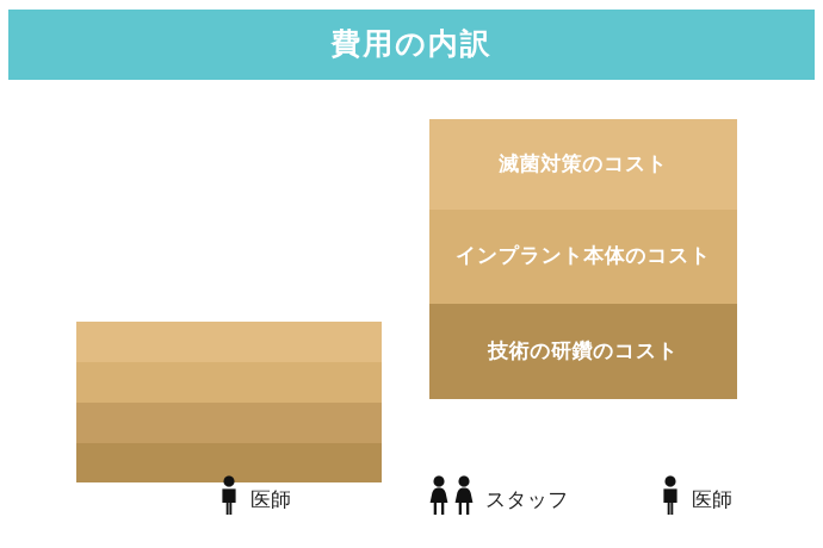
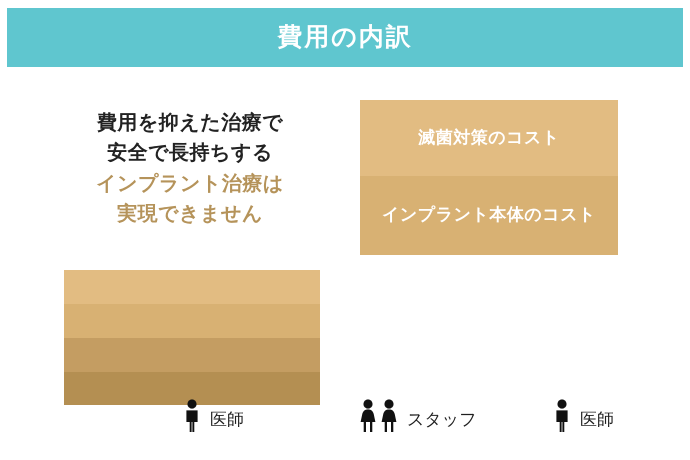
  費用の内訳
+ 費用を抑えた治療で
+ 安全で長持ちする
+ インプラント治療は
+ 実現できません
  滅菌対策のコスト
  インプラント本体のコスト
- 技術の研鑽のコスト
  医師
  スタッフ
  医師
